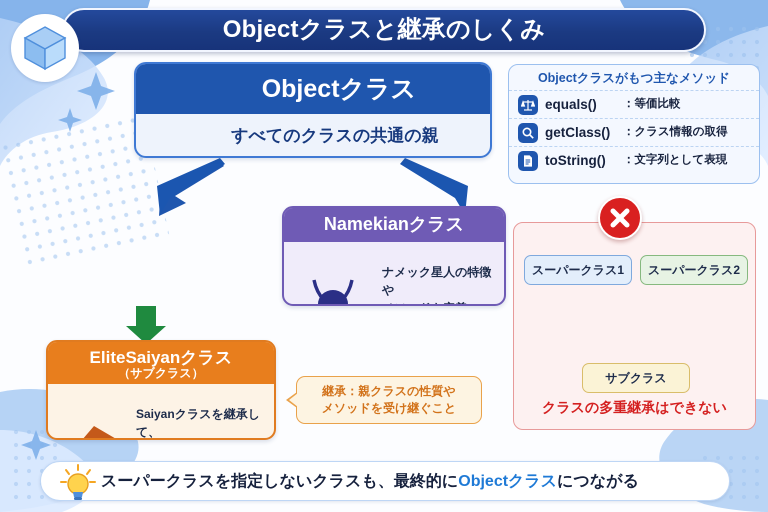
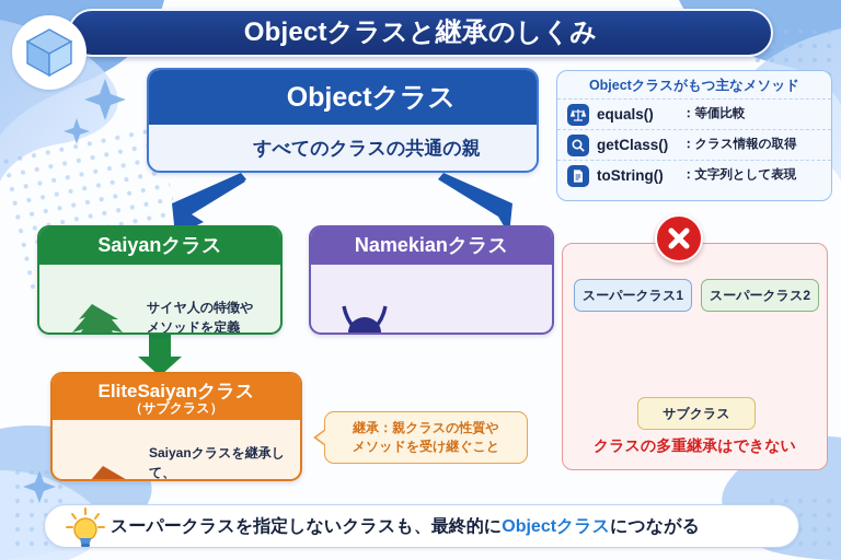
  Objectクラスと継承のしくみ
  Objectクラス
  すべてのクラスの共通の親
  Objectクラスがもつ主なメソッド
  equals()
  ：等価比較
  getClass()
  ：クラス情報の取得
  toString()
  ：文字列として表現
+ Saiyanクラス
+ サイヤ人の特徴や
+ メソッドを定義
  Namekianクラス
- ナメック星人の特徴や
  EliteSaiyanクラス
  （サブクラス）
  Saiyanクラスを継承して、
  継承：親クラスの性質や
  メソッドを受け継ぐこと
  スーパークラス1
  スーパークラス2
  サブクラス
  クラスの多重継承はできない
  スーパークラスを指定しないクラスも、最終的にObjectクラスにつながる
